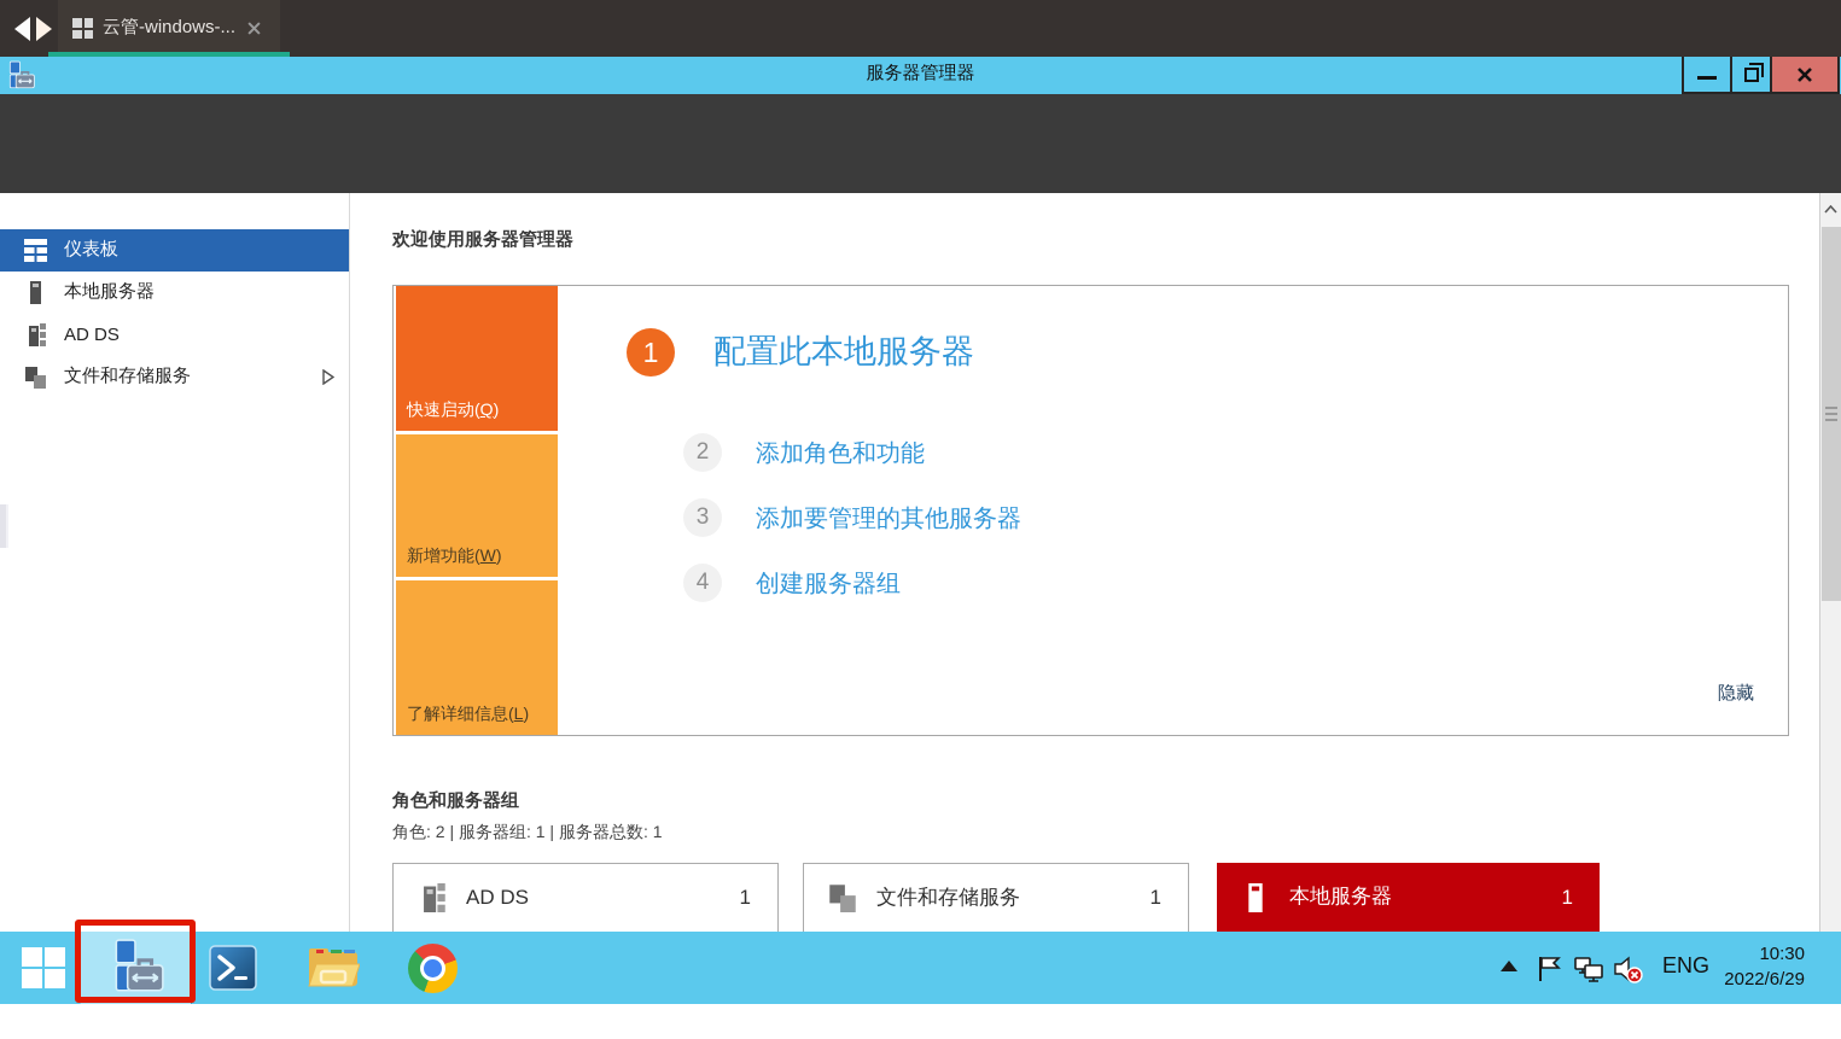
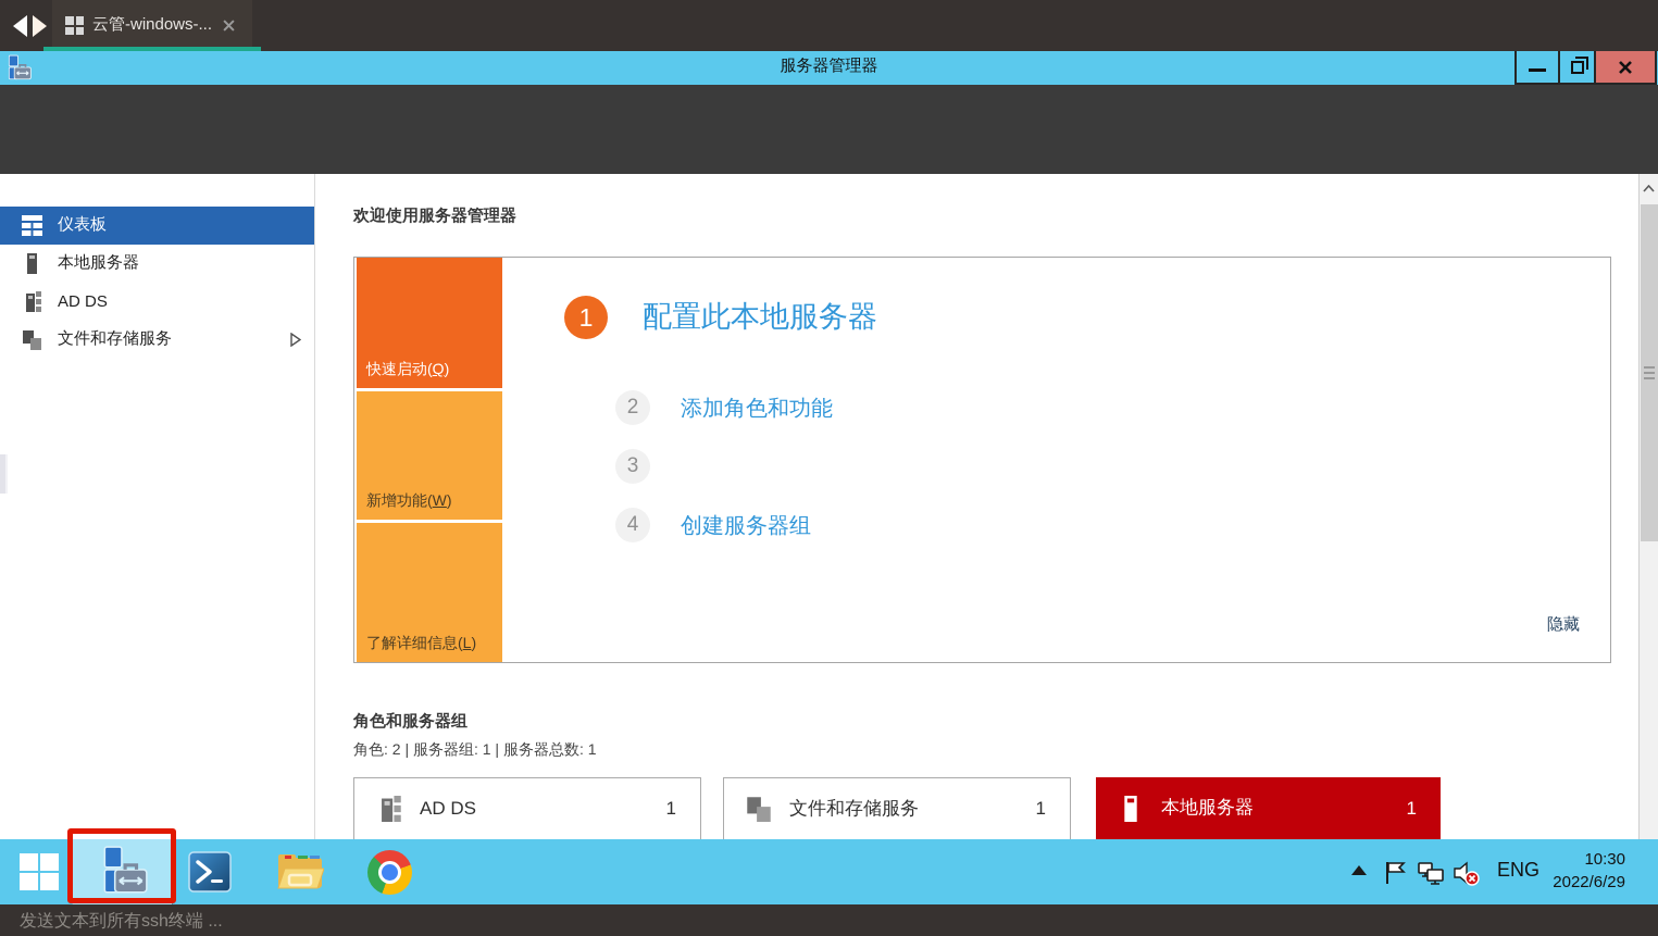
  云管-windows-...
  服务器管理器
  仪表板
  本地服务器
  AD DS
  文件和存储服务
  欢迎使用服务器管理器
  快速启动(Q)
  新增功能(W)
  了解详细信息(L)
  1
  配置此本地服务器
  2
  添加角色和功能
  3
- 添加要管理的其他服务器
  4
  创建服务器组
  隐藏
  角色和服务器组
  角色: 2 | 服务器组: 1 | 服务器总数: 1
  AD DS
  1
  文件和存储服务
  1
  本地服务器
  1
  ENG
  10:30
  2022/6/29
+ 发送文本到所有ssh终端 ...
